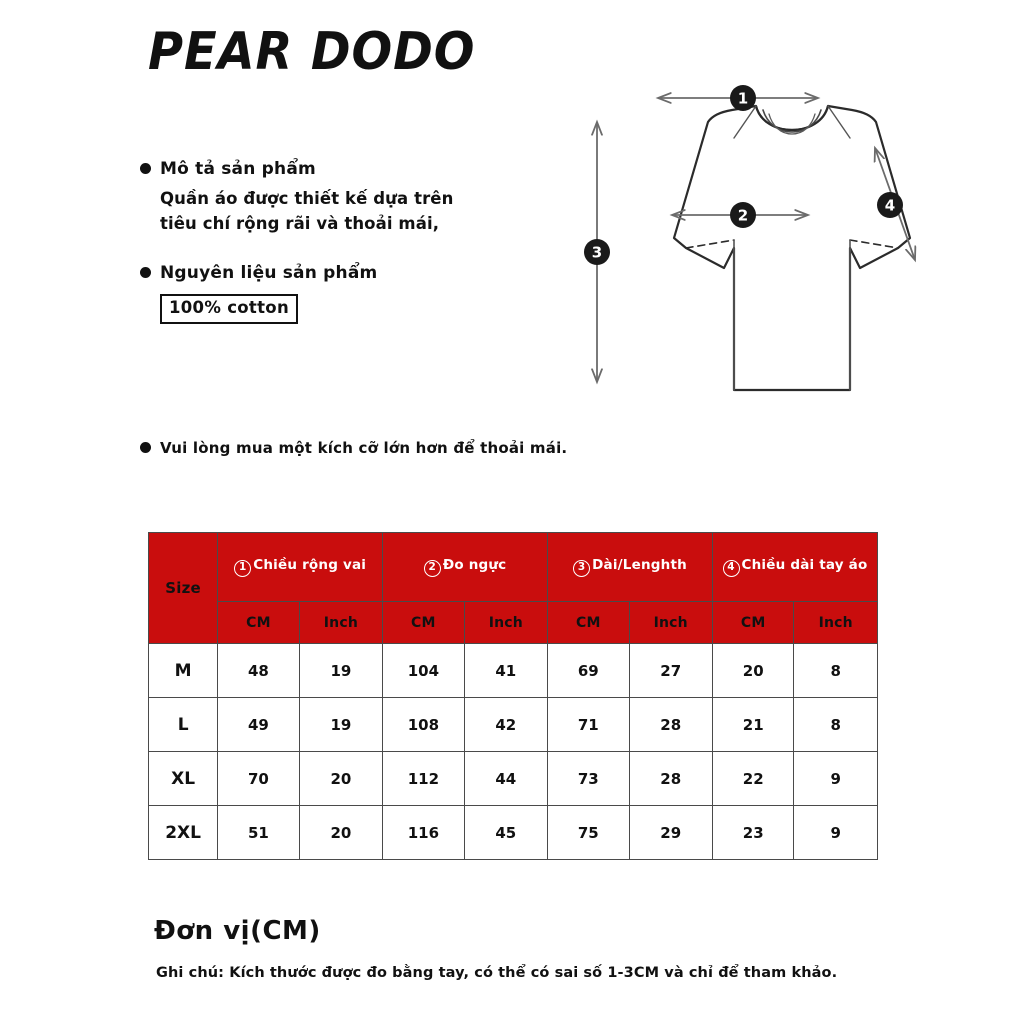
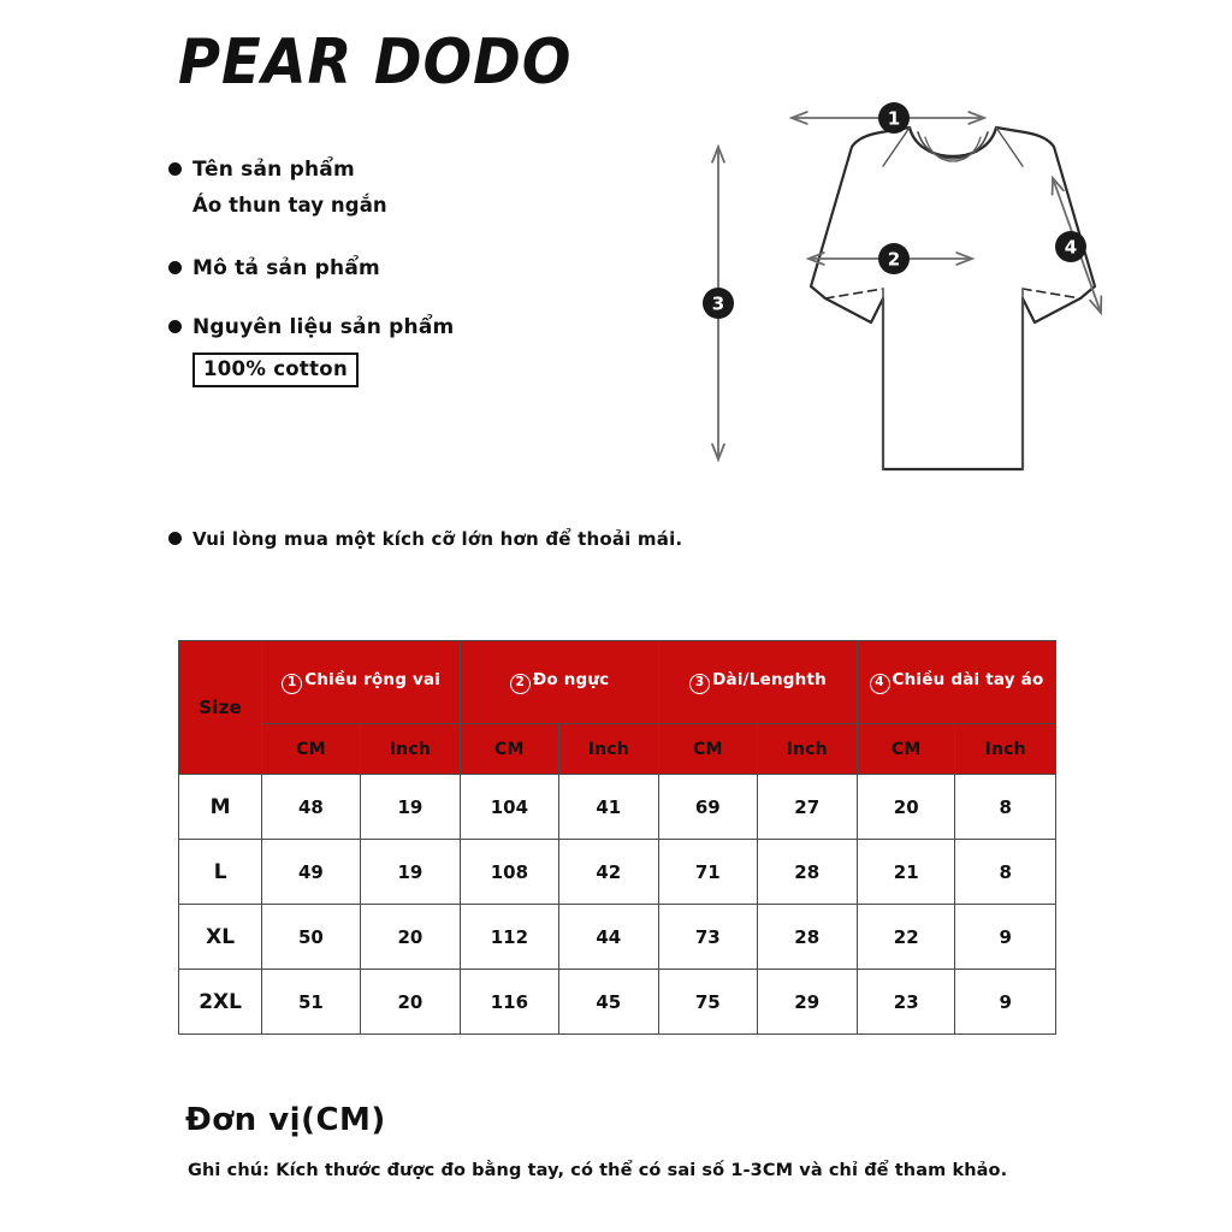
  PEAR DODO
+ Tên sản phẩm
+ Áo thun tay ngắn
  Mô tả sản phẩm
- Quần áo được thiết kế dựa trên
- tiêu chí rộng rãi và thoải mái,
  Nguyên liệu sản phẩm
  100% cotton
  Vui lòng mua một kích cỡ lớn hơn để thoải mái.
  1
  2
  3
  4
  Size	1 Chiều rộng vai	2 Đo ngực	3 Dài/Lenghth	4 Chiều dài tay áo
  CM	Inch	CM	Inch	CM	Inch	CM	Inch
  M	48	19	104	41	69	27	20	8
  L	49	19	108	42	71	28	21	8
- XL	70	20	112	44	73	28	22	9
+ XL	50	20	112	44	73	28	22	9
  2XL	51	20	116	45	75	29	23	9
  Đơn vị(CM)
  Ghi chú: Kích thước được đo bằng tay, có thể có sai số 1-3CM và chỉ để tham khảo.
